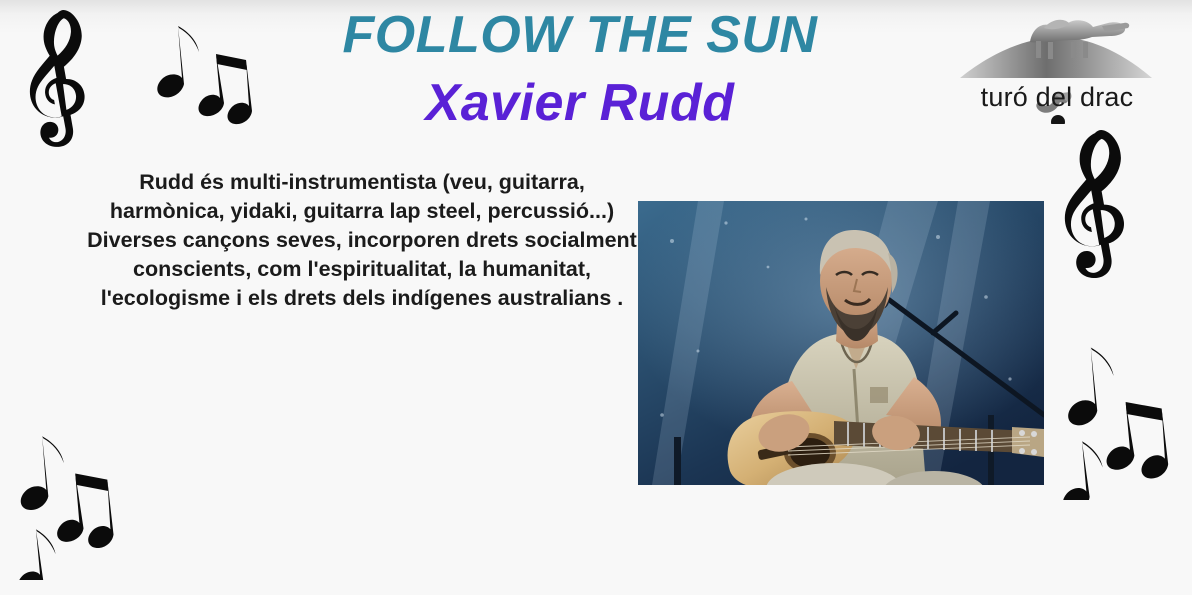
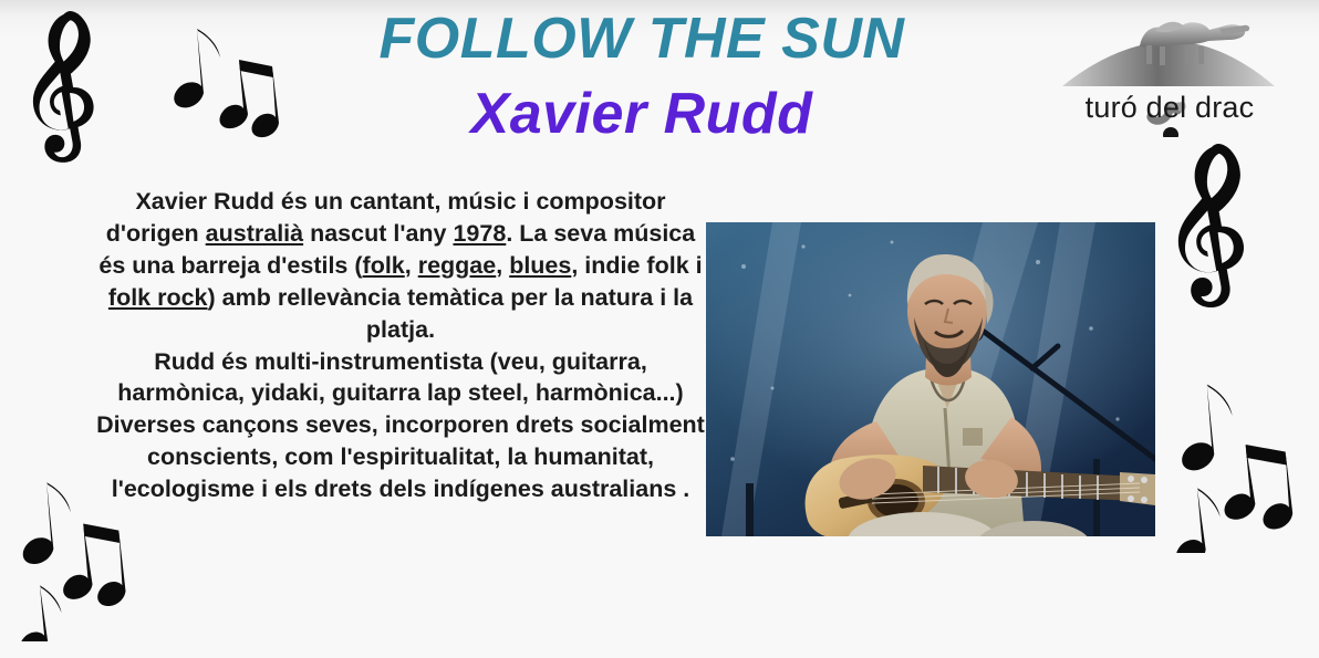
  FOLLOW THE SUN
  Xavier Rudd
  turó del drac
+ Xavier Rudd és un cantant, músic i compositor d'origen australià nascut l'any 1978. La seva música és una barreja d'estils (folk, reggae, blues, indie folk i folk rock) amb rellevància temàtica per la natura i la platja.
- Rudd és multi-instrumentista (veu, guitarra, harmònica, yidaki, guitarra lap steel, percussió...)
+ Rudd és multi-instrumentista (veu, guitarra, harmònica, yidaki, guitarra lap steel, harmònica...)
  Diverses cançons seves, incorporen drets socialment conscients, com l'espiritualitat, la humanitat, l'ecologisme i els drets dels indígenes australians .
